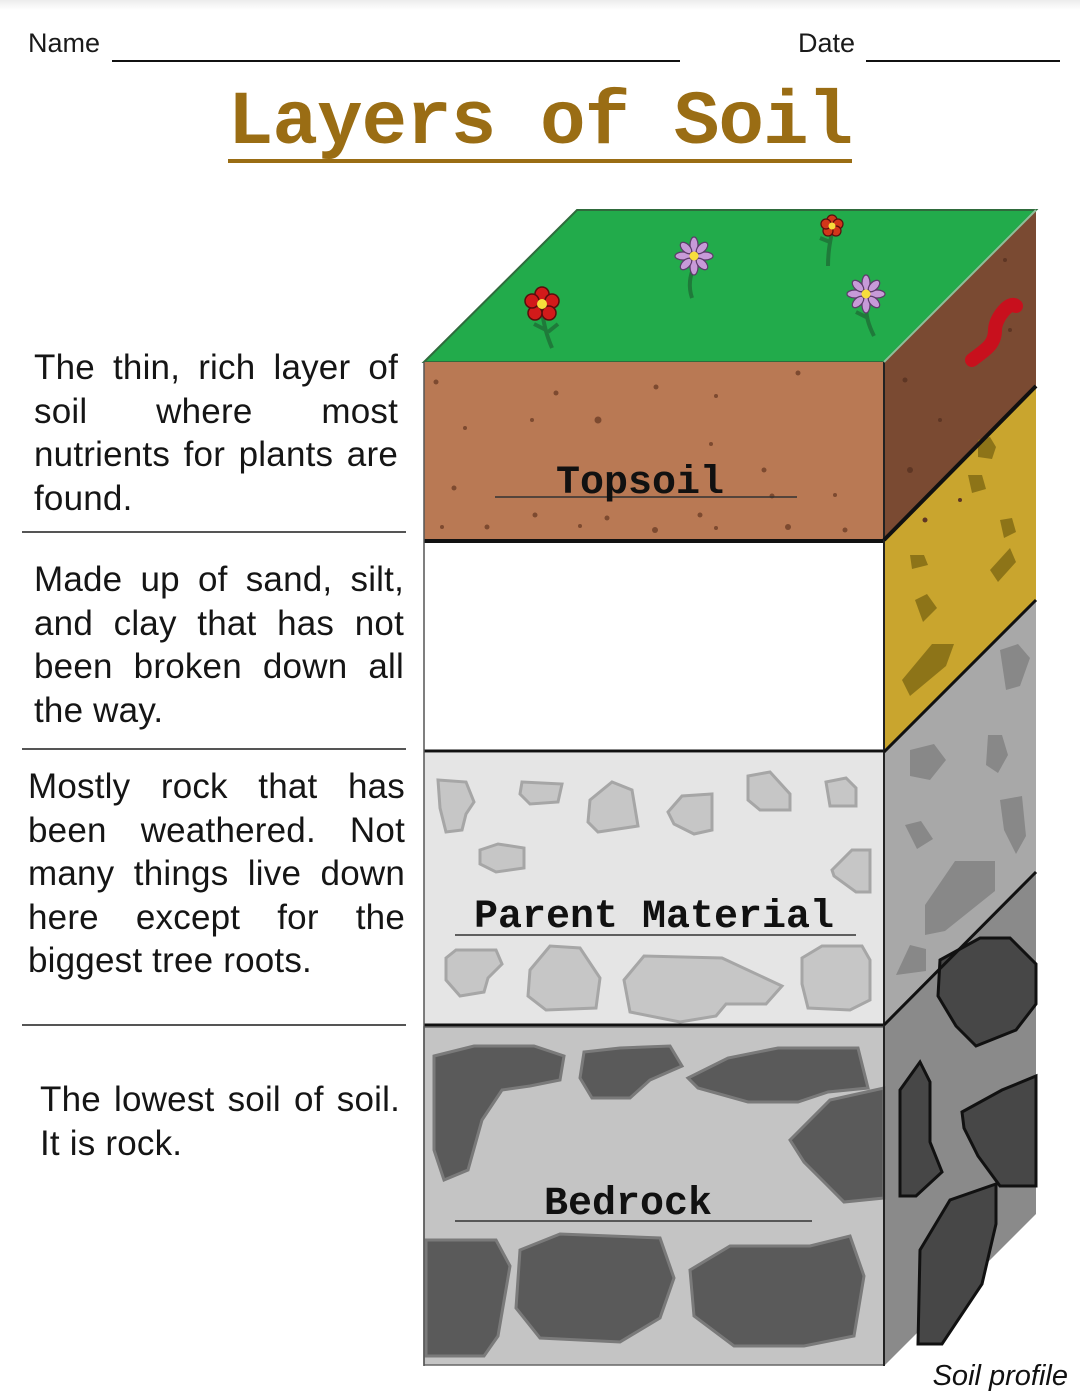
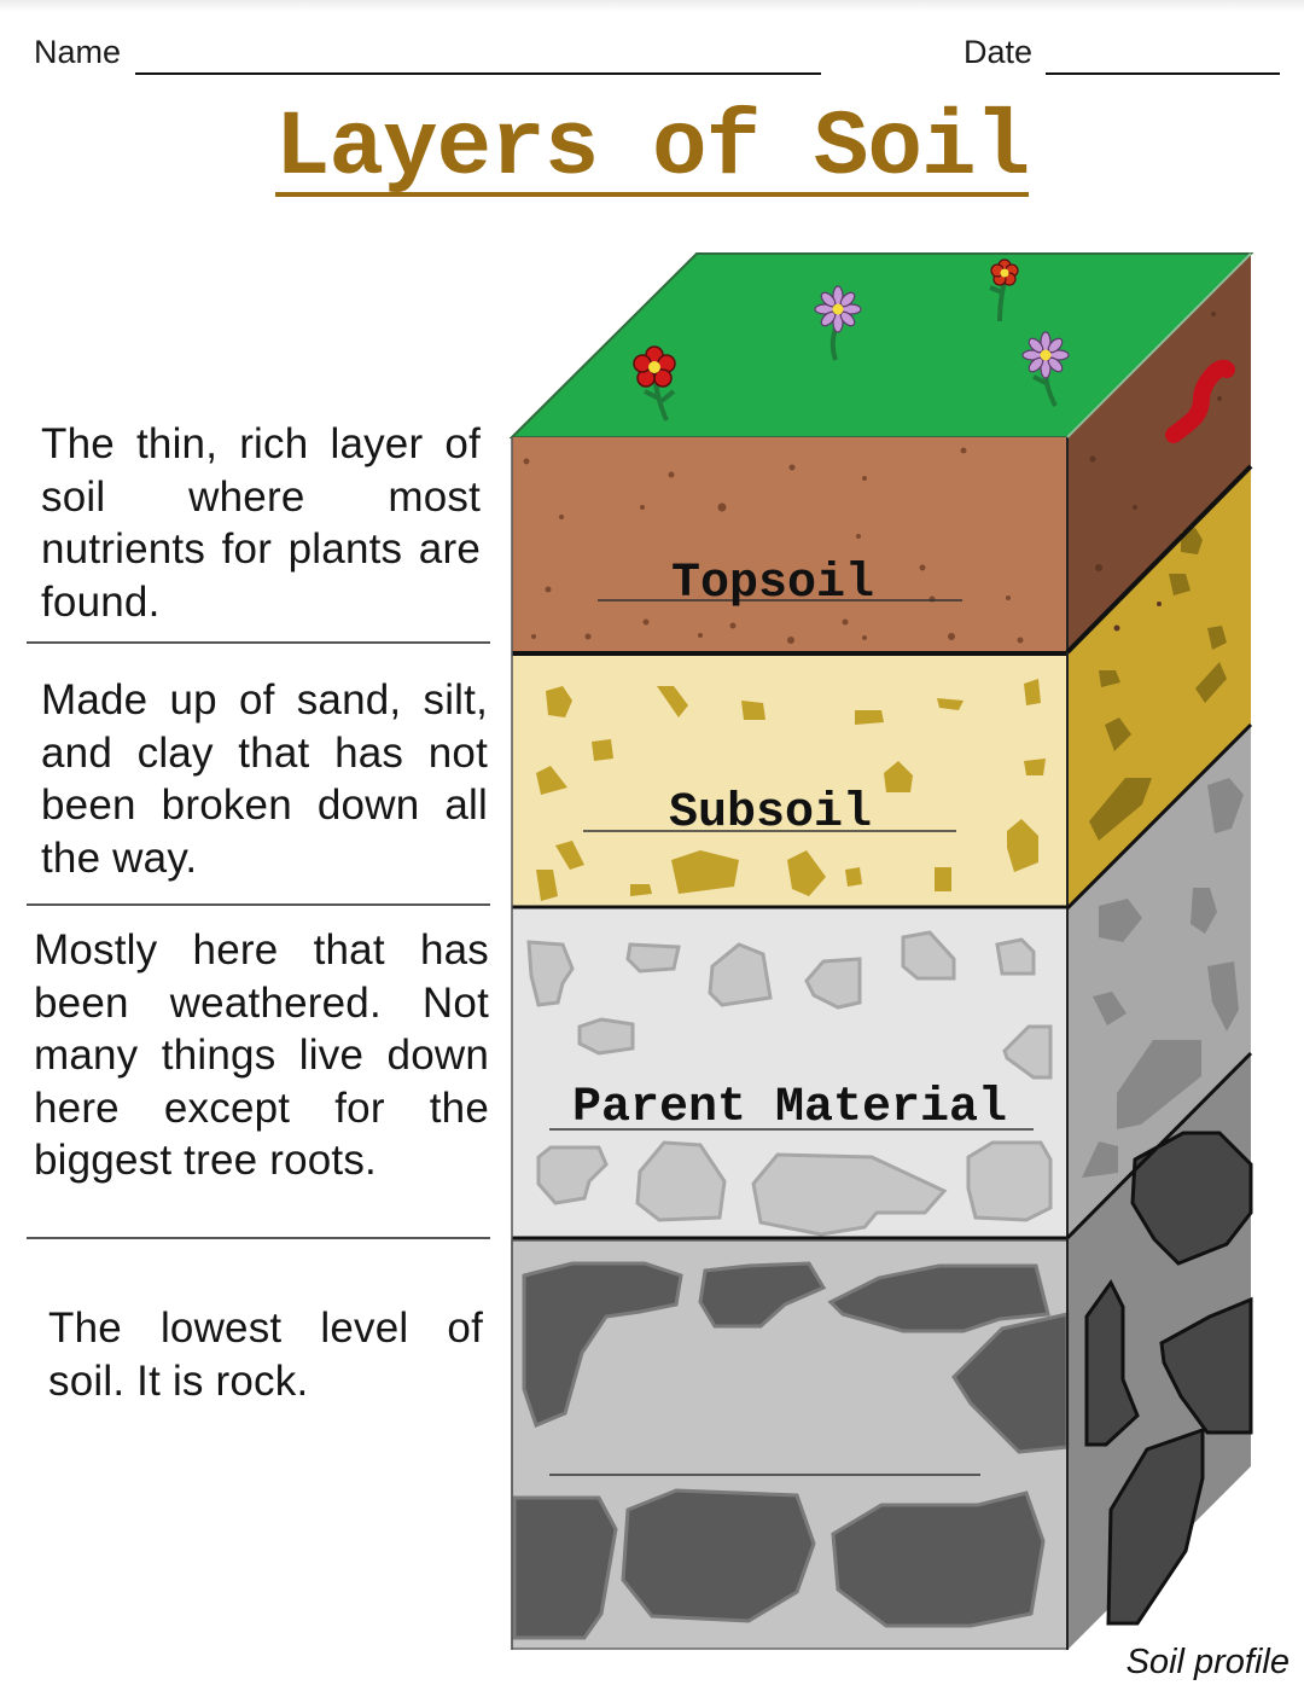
  Name
  Date
  Layers of Soil
  The thin, rich layer of soil where most nutrients for plants are found.
  Made up of sand, silt, and clay that has not been broken down all the way.
- Mostly rock that has been weathered. Not many things live down here except for the biggest tree roots.
+ Mostly here that has been weathered. Not many things live down here except for the biggest tree roots.
- The lowest soil of soil. It is rock.
+ The lowest level of soil. It is rock.
  Topsoil
+ Subsoil
  Parent Material
- Bedrock
  Soil profile
